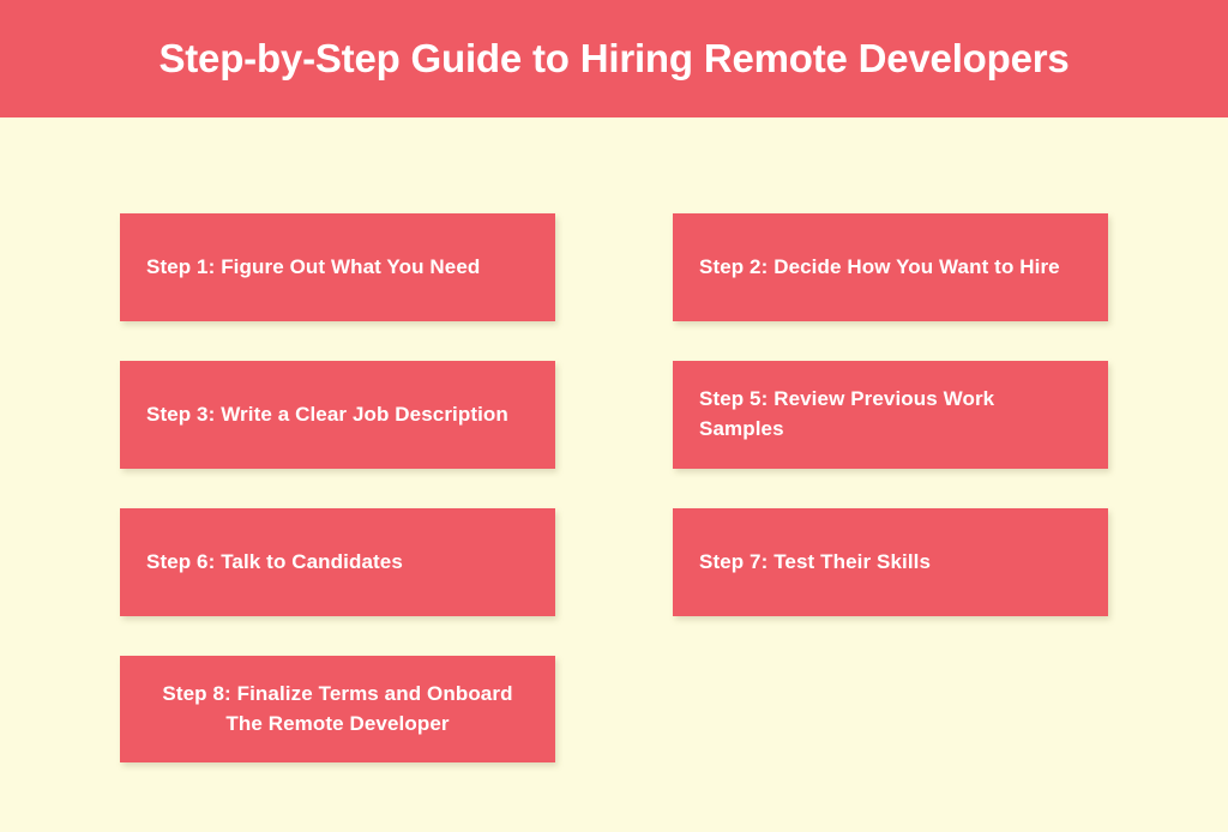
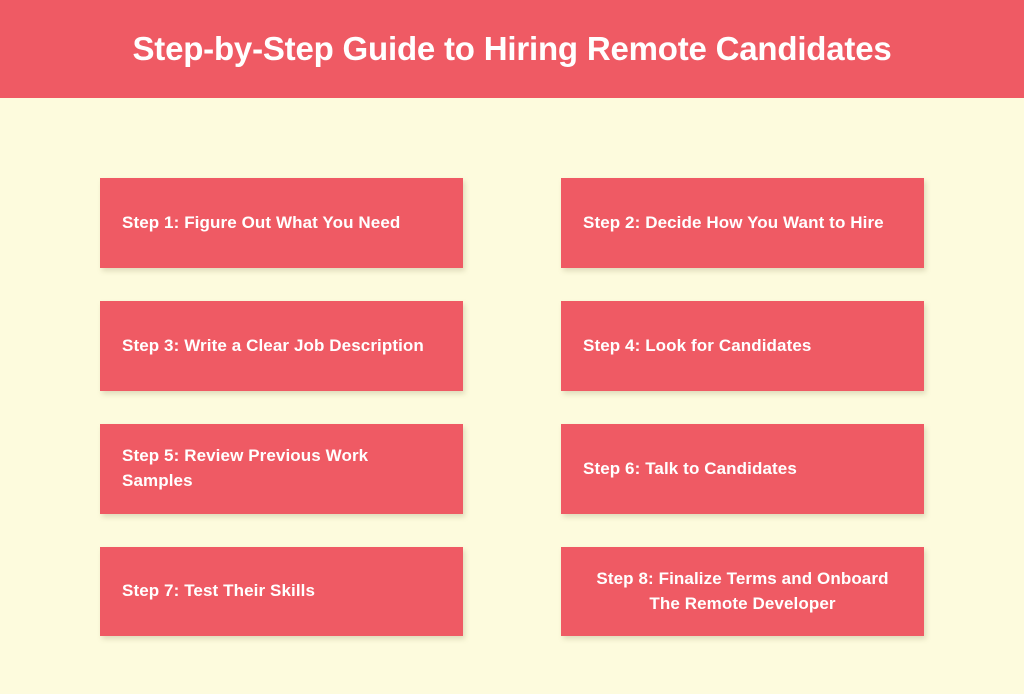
- Step-by-Step Guide to Hiring Remote Developers
+ Step-by-Step Guide to Hiring Remote Candidates
  Step 1: Figure Out What You Need
  Step 2: Decide How You Want to Hire
  Step 3: Write a Clear Job Description
+ Step 4: Look for Candidates
  Step 5: Review Previous Work Samples
  Step 6: Talk to Candidates
  Step 7: Test Their Skills
  Step 8: Finalize Terms and Onboard The Remote Developer
